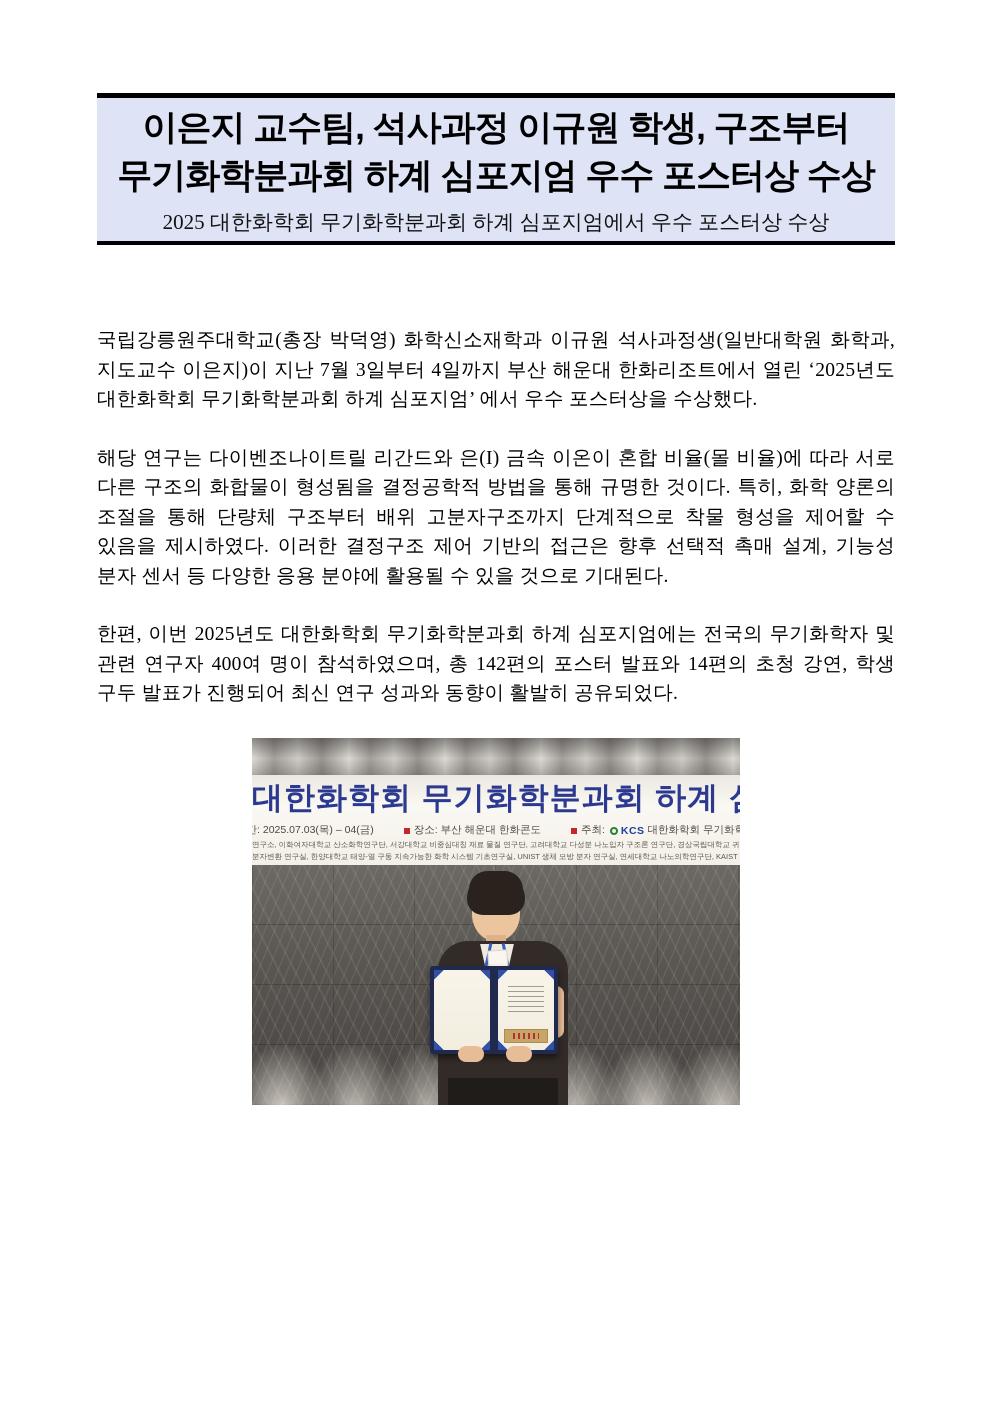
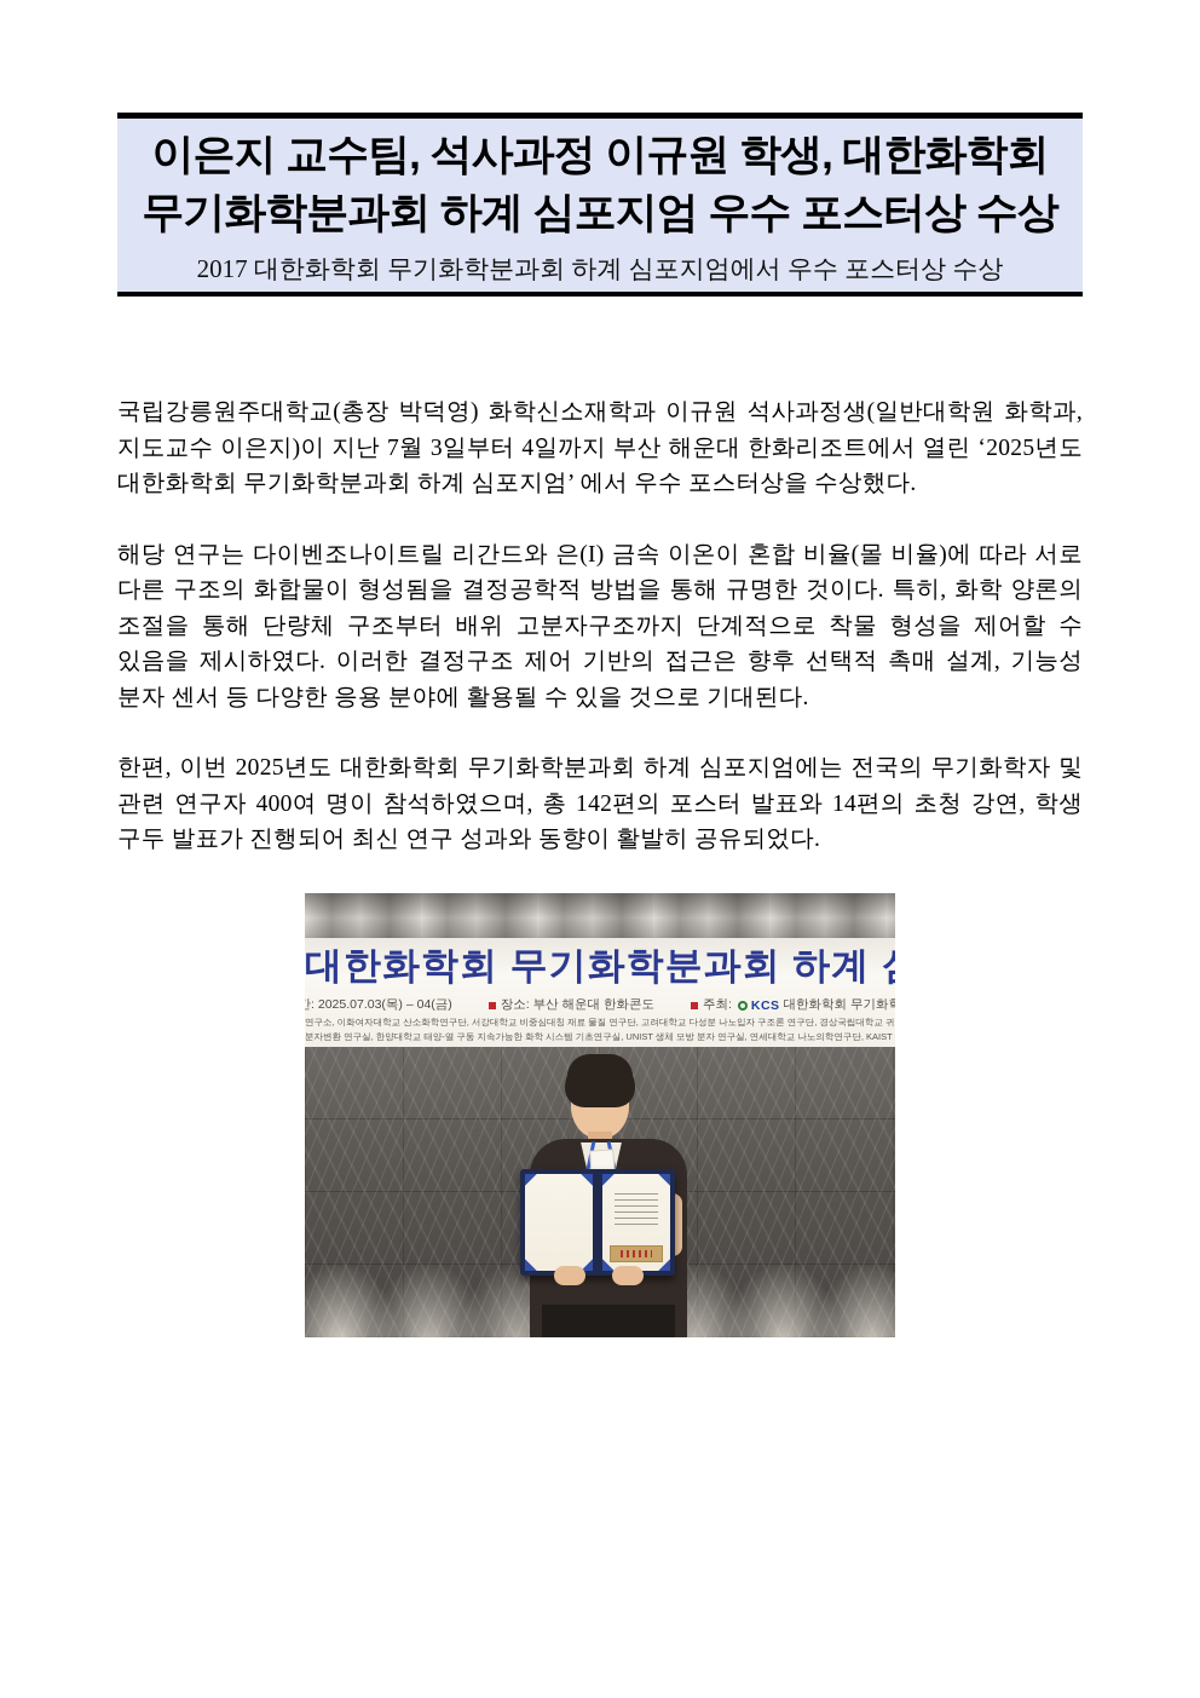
- 이은지 교수팀, 석사과정 이규원 학생, 구조부터 무기화학분과회 하계 심포지엄 우수 포스터상 수상
+ 이은지 교수팀, 석사과정 이규원 학생, 대한화학회 무기화학분과회 하계 심포지엄 우수 포스터상 수상
- 2025 대한화학회 무기화학분과회 하계 심포지엄에서 우수 포스터상 수상
+ 2017 대한화학회 무기화학분과회 하계 심포지엄에서 우수 포스터상 수상
  국립강릉원주대학교(총장 박덕영) 화학신소재학과 이규원 석사과정생(일반대학원 화학과, 지도교수 이은지)이 지난 7월 3일부터 4일까지 부산 해운대 한화리조트에서 열린 ‘2025년도 대한화학회 무기화학분과회 하계 심포지엄’ 에서 우수 포스터상을 수상했다.
  해당 연구는 다이벤조나이트릴 리간드와 은(I) 금속 이온이 혼합 비율(몰 비율)에 따라 서로 다른 구조의 화합물이 형성됨을 결정공학적 방법을 통해 규명한 것이다. 특히, 화학 양론의 조절을 통해 단량체 구조부터 배위 고분자구조까지 단계적으로 착물 형성을 제어할 수 있음을 제시하였다. 이러한 결정구조 제어 기반의 접근은 향후 선택적 촉매 설계, 기능성 분자 센서 등 다양한 응용 분야에 활용될 수 있을 것으로 기대된다.
  한편, 이번 2025년도 대한화학회 무기화학분과회 하계 심포지엄에는 전국의 무기화학자 및 관련 연구자 400여 명이 참석하였으며, 총 142편의 포스터 발표와 14편의 초청 강연, 학생 구두 발표가 진행되어 최신 연구 성과와 동향이 활발히 공유되었다.
  대한화학회 무기화학분과회 하계
  간: 2025.07.03(목) – 04(금)
  장소: 부산 해운대 한화콘도
  주최:
  KCS
  대한화학회 무기화학
  연구소, 이화여자대학교 산소화학연구단, 서강대학교 비중심대칭 재료 물질 연구단, 고려대학교 다성분 나노입자 구조론 연구단, 경상국립대학교 귀
  분자변환 연구실, 한양대학교 태양-열 구동 지속가능한 화학 시스템 기초연구실, UNIST 생체 모방 분자 연구실, 연세대학교 나노의학연구단, KAIST
